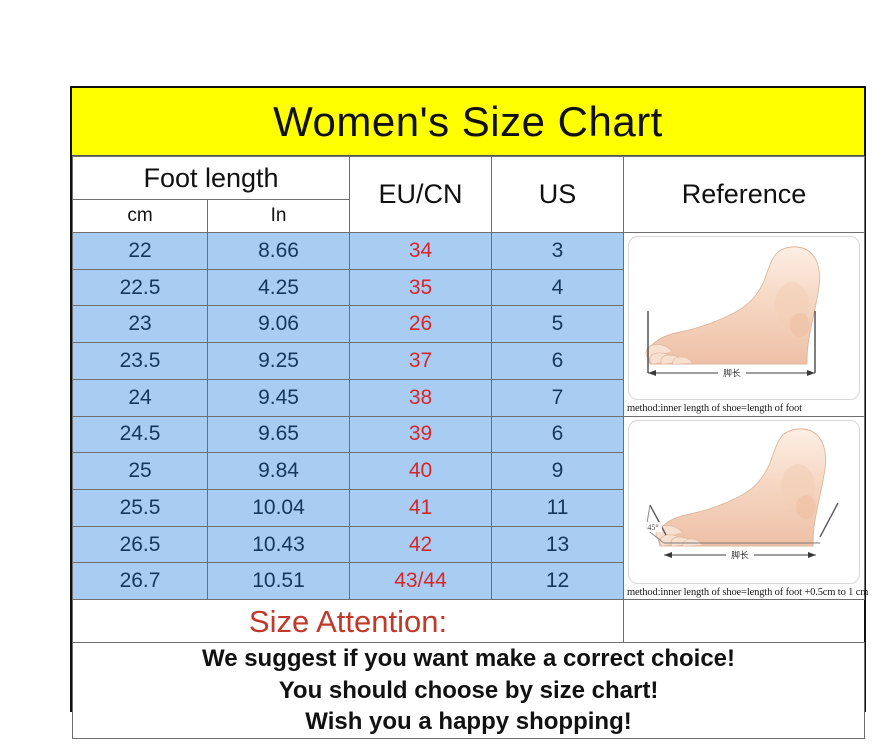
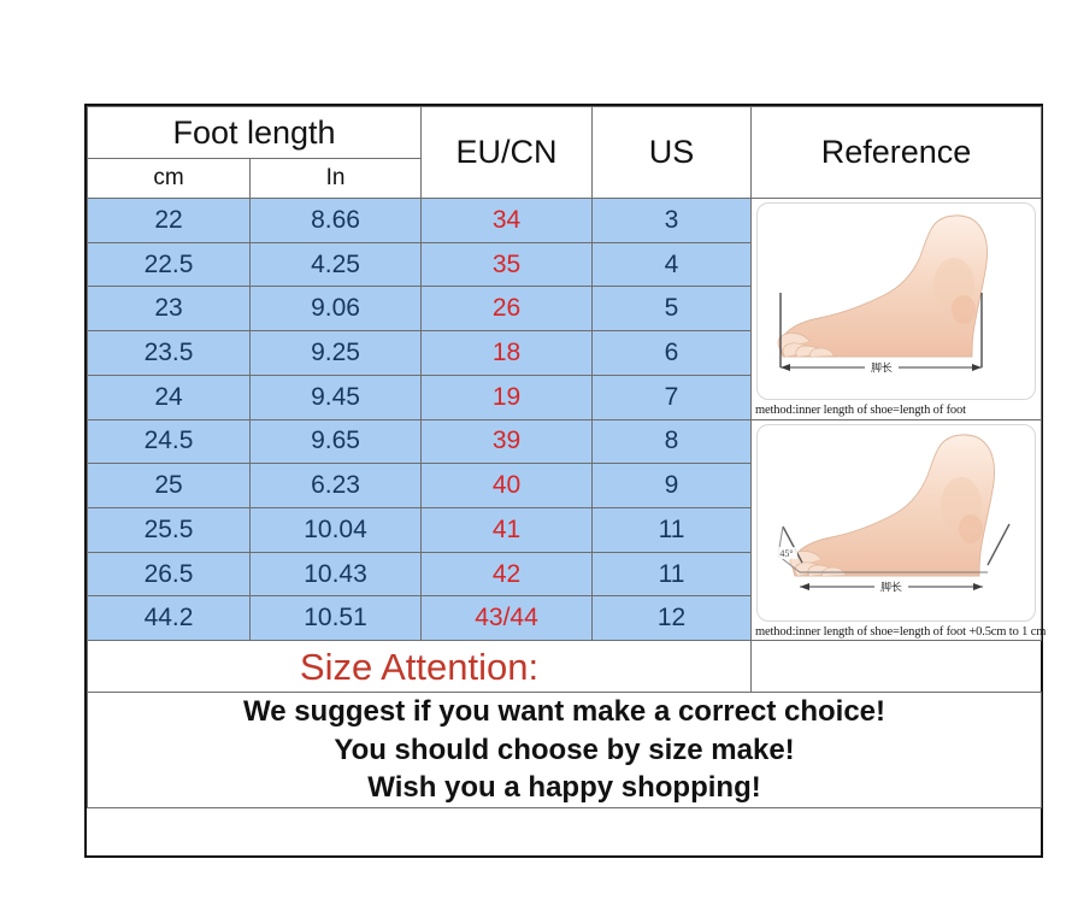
- Women's Size Chart
  Foot length	EU/CN	US	Reference
  cm	In
  22	8.66	34	3	脚长 method:inner length of shoe=length of foot
  22.5	4.25	35	4
  23	9.06	26	5
- 23.5	9.25	37	6
+ 23.5	9.25	18	6
- 24	9.45	38	7
+ 24	9.45	19	7
- 24.5	9.65	39	6	45° 脚长 method:inner length of shoe=length of foot +0.5cm to 1 cm
+ 24.5	9.65	39	8	45° 脚长 method:inner length of shoe=length of foot +0.5cm to 1 cm
- 25	9.84	40	9
+ 25	6.23	40	9
  25.5	10.04	41	11
- 26.5	10.43	42	13
+ 26.5	10.43	42	11
- 26.7	10.51	43/44	12
+ 44.2	10.51	43/44	12
  Size Attention:
- We suggest if you want make a correct choice! You should choose by size chart! Wish you a happy shopping!
+ We suggest if you want make a correct choice! You should choose by size make! Wish you a happy shopping!
